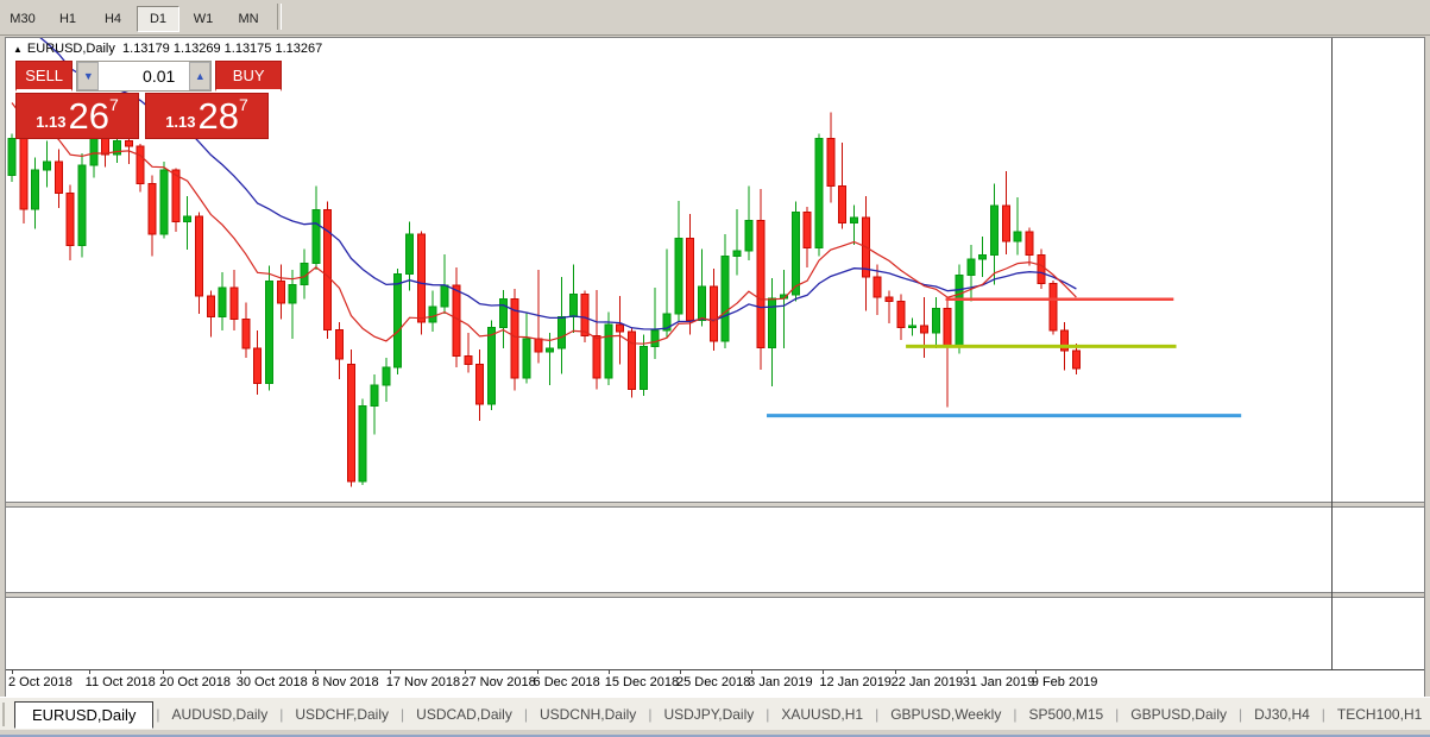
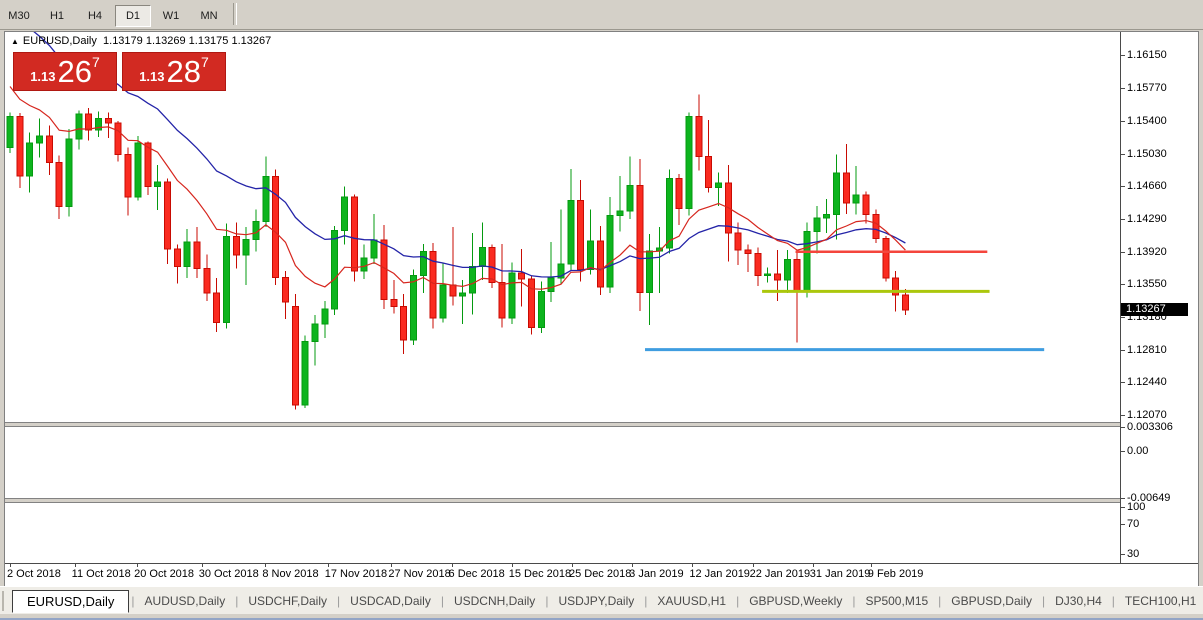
  M30 H1 H4 D1 W1 MN
  ▲ EURUSD,Daily 1.13179 1.13269 1.13175 1.13267
- SELL
- ▼
- 0.01
- ▲
- BUY
  1.13
  26
  7
  1.13
  28
  7
+ 1.16150
+ 1.15770
+ 1.15400
+ 1.15030
+ 1.14660
+ 1.14290
+ 1.13920
+ 1.13550
+ 1.13180
+ 1.12810
+ 1.12440
+ 1.12070
+ 0.003306
+ 0.00
+ -0.00649
+ 100
+ 70
+ 30
+ 1.13267
  2 Oct 2018
  11 Oct 2018
  20 Oct 2018
  30 Oct 2018
  8 Nov 2018
  17 Nov 2018
  27 Nov 2018
  6 Dec 2018
  15 Dec 2018
  25 Dec 2018
  3 Jan 2019
  12 Jan 2019
  22 Jan 2019
  31 Jan 2019
  9 Feb 2019
  EURUSD,Daily
  |
  AUDUSD,Daily
  |
  USDCHF,Daily
  |
  USDCAD,Daily
  |
  USDCNH,Daily
  |
  USDJPY,Daily
  |
  XAUUSD,H1
  |
  GBPUSD,Weekly
  |
  SP500,M15
  |
  GBPUSD,Daily
  |
  DJ30,H4
  |
  TECH100,H1
